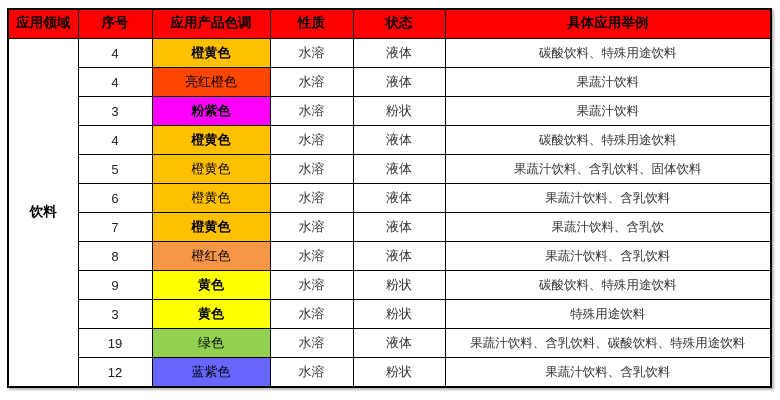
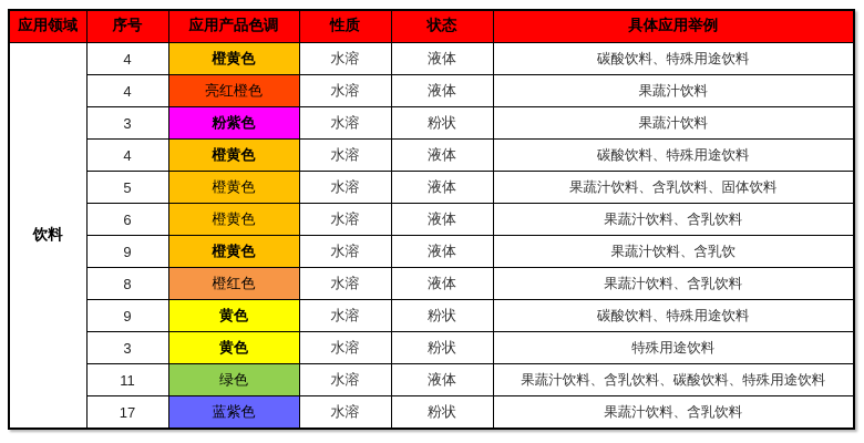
  应用领域	序号	应用产品色调	性质	状态	具体应用举例
  饮料	4	橙黄色	水溶	液体	碳酸饮料、特殊用途饮料
  4	亮红橙色	水溶	液体	果蔬汁饮料
  3	粉紫色	水溶	粉状	果蔬汁饮料
  4	橙黄色	水溶	液体	碳酸饮料、特殊用途饮料
  5	橙黄色	水溶	液体	果蔬汁饮料、含乳饮料、固体饮料
  6	橙黄色	水溶	液体	果蔬汁饮料、含乳饮料
- 7	橙黄色	水溶	液体	果蔬汁饮料、含乳饮
+ 9	橙黄色	水溶	液体	果蔬汁饮料、含乳饮
  8	橙红色	水溶	液体	果蔬汁饮料、含乳饮料
  9	黄色	水溶	粉状	碳酸饮料、特殊用途饮料
  3	黄色	水溶	粉状	特殊用途饮料
- 19	绿色	水溶	液体	果蔬汁饮料、含乳饮料、碳酸饮料、特殊用途饮料
+ 11	绿色	水溶	液体	果蔬汁饮料、含乳饮料、碳酸饮料、特殊用途饮料
- 12	蓝紫色	水溶	粉状	果蔬汁饮料、含乳饮料
+ 17	蓝紫色	水溶	粉状	果蔬汁饮料、含乳饮料
